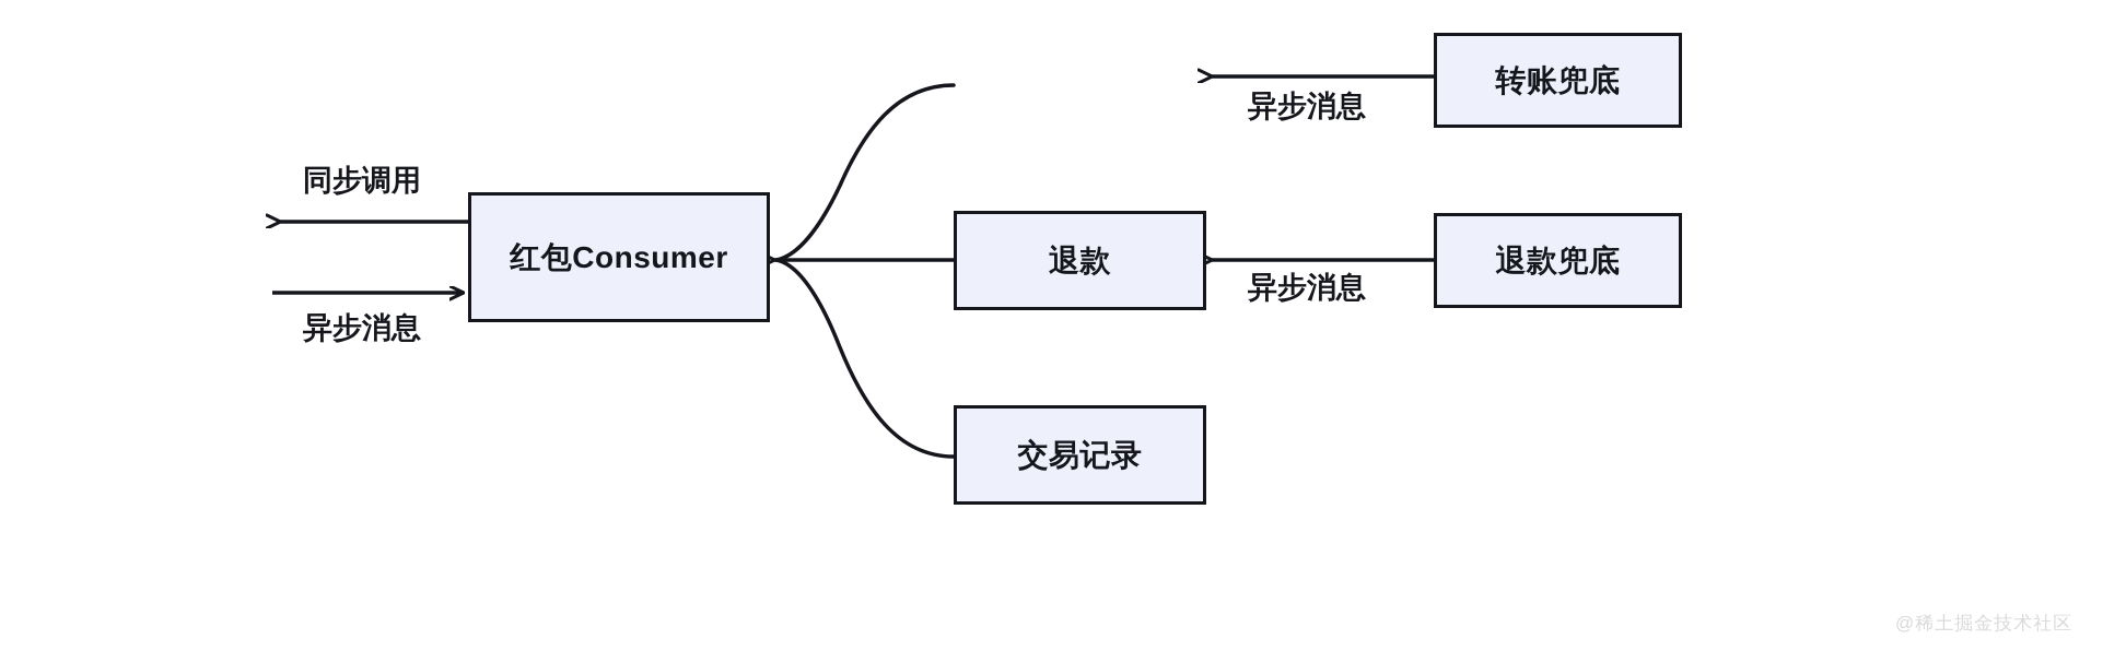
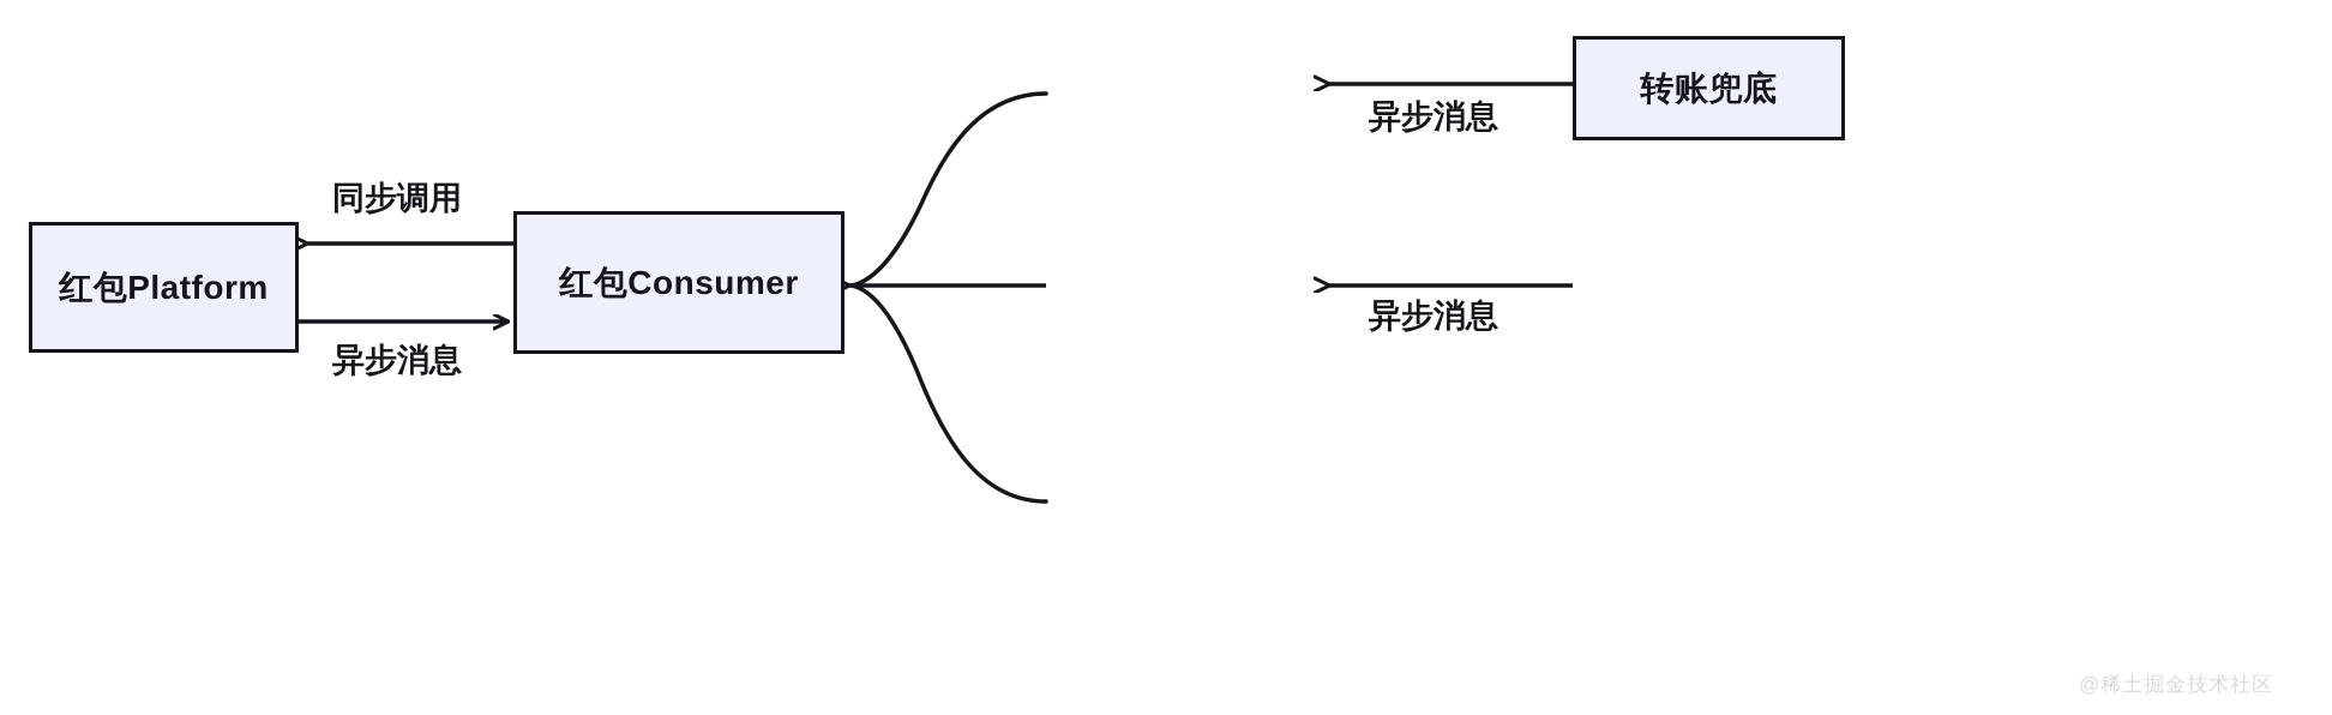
+ 红包Platform
  红包Consumer
  转账兜底
- 退款
- 退款兜底
- 交易记录
  同步调用
  异步消息
  异步消息
  异步消息
  @稀土掘金技术社区
